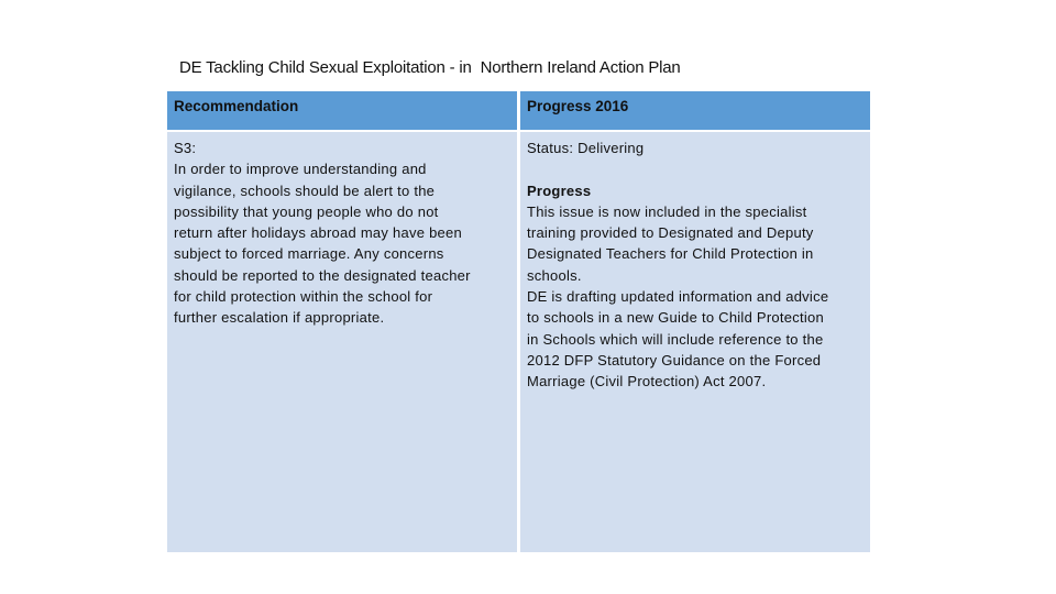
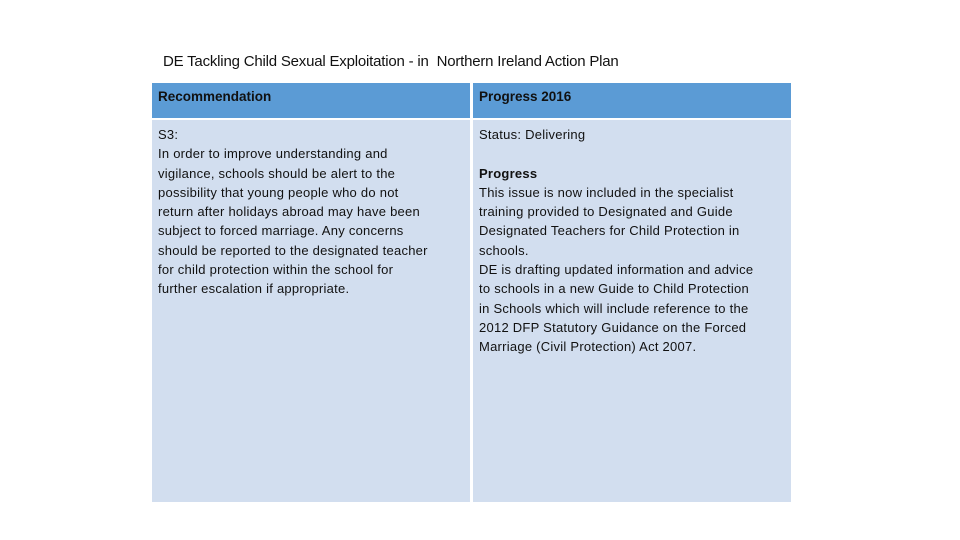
  DE Tackling Child Sexual Exploitation - in Northern Ireland Action Plan
  Recommendation
  Progress 2016
  S3:
  In order to improve understanding and
  vigilance, schools should be alert to the
  possibility that young people who do not
  return after holidays abroad may have been
  subject to forced marriage. Any concerns
  should be reported to the designated teacher
  for child protection within the school for
  further escalation if appropriate.
  Status: Delivering
  Progress
  This issue is now included in the specialist
- training provided to Designated and Deputy
+ training provided to Designated and Guide
  Designated Teachers for Child Protection in
  schools.
  DE is drafting updated information and advice
  to schools in a new Guide to Child Protection
  in Schools which will include reference to the
  2012 DFP Statutory Guidance on the Forced
  Marriage (Civil Protection) Act 2007.
